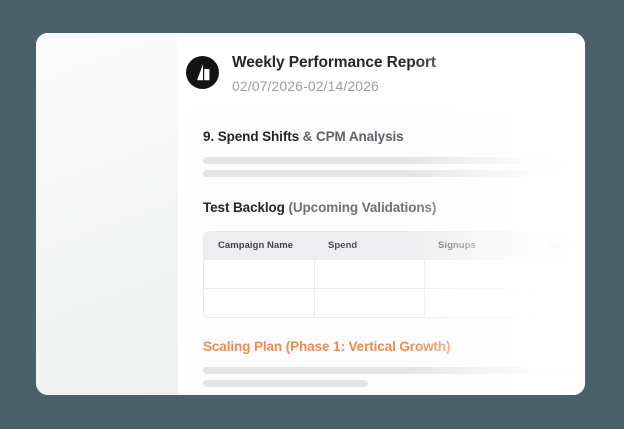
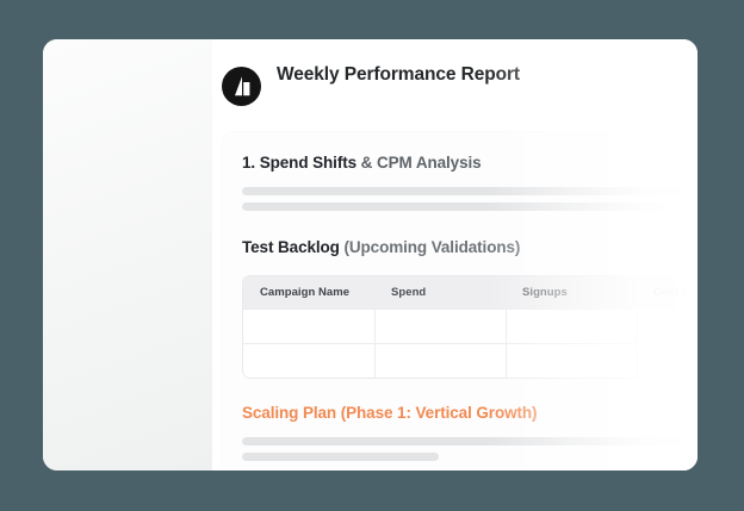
  Weekly Performance Re
- 02/07/2026-02/14/2026
- 9. Spend Shifts & CPM Analysis
+ 1. Spend Shifts & CPM Analysis
  Test Backlog (Upcoming Validati
  Campaign Name
  Spend
  Scaling Plan (Phase 1: Vertical G
